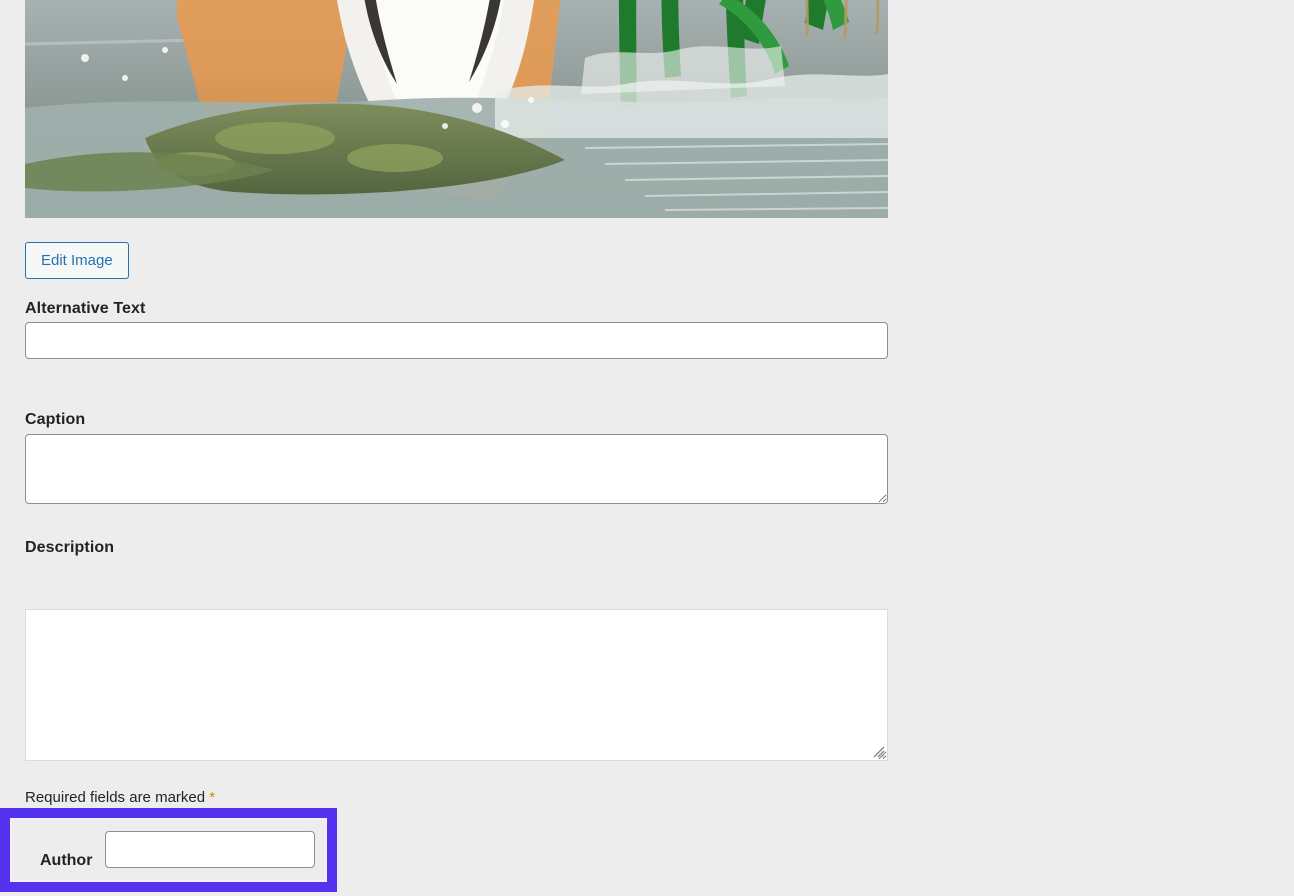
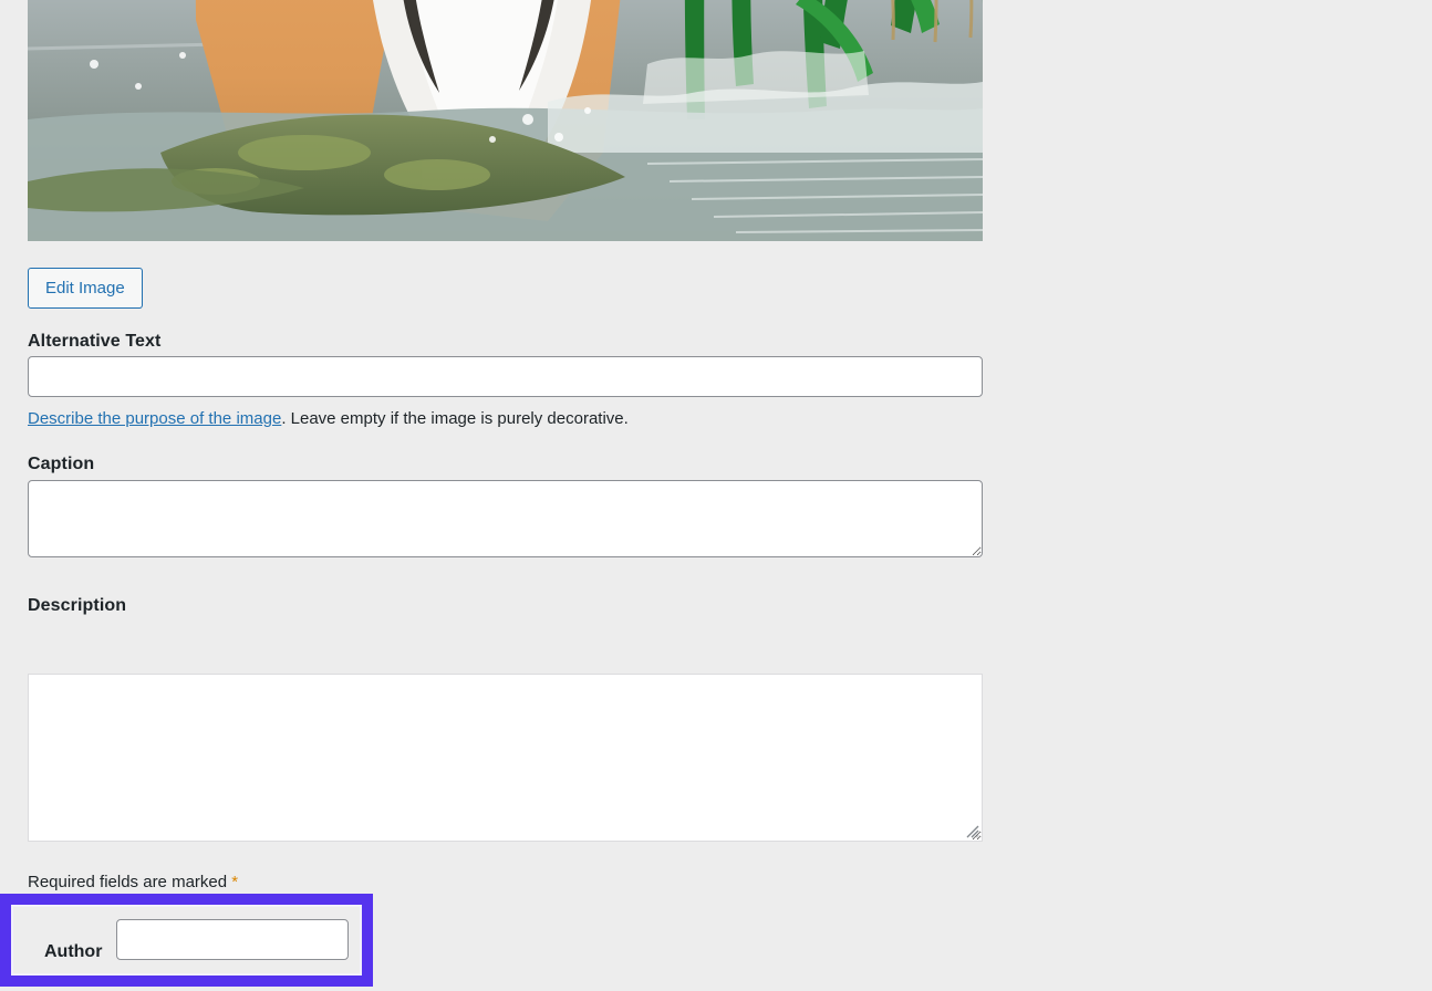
  Edit Image
  Alternative Text
+ Describe the purpose of the image. Leave empty if the image is purely decorative.
  Caption
  Description
  Required fields are marked *
  Author
